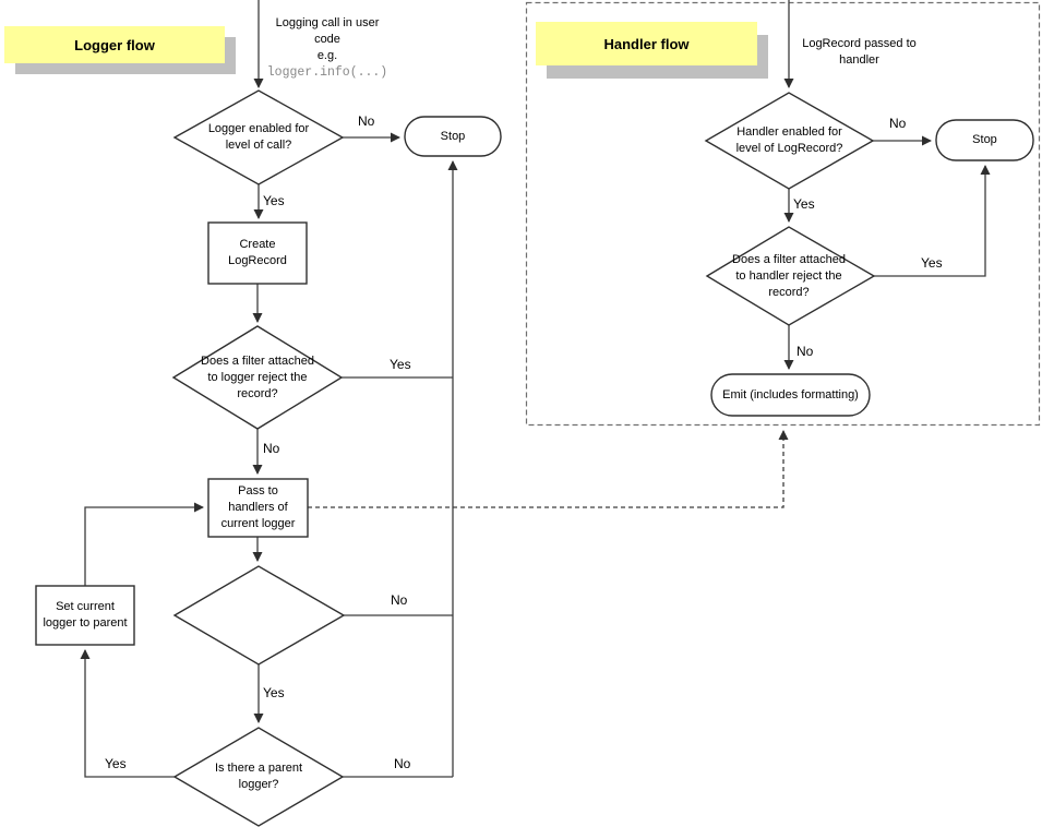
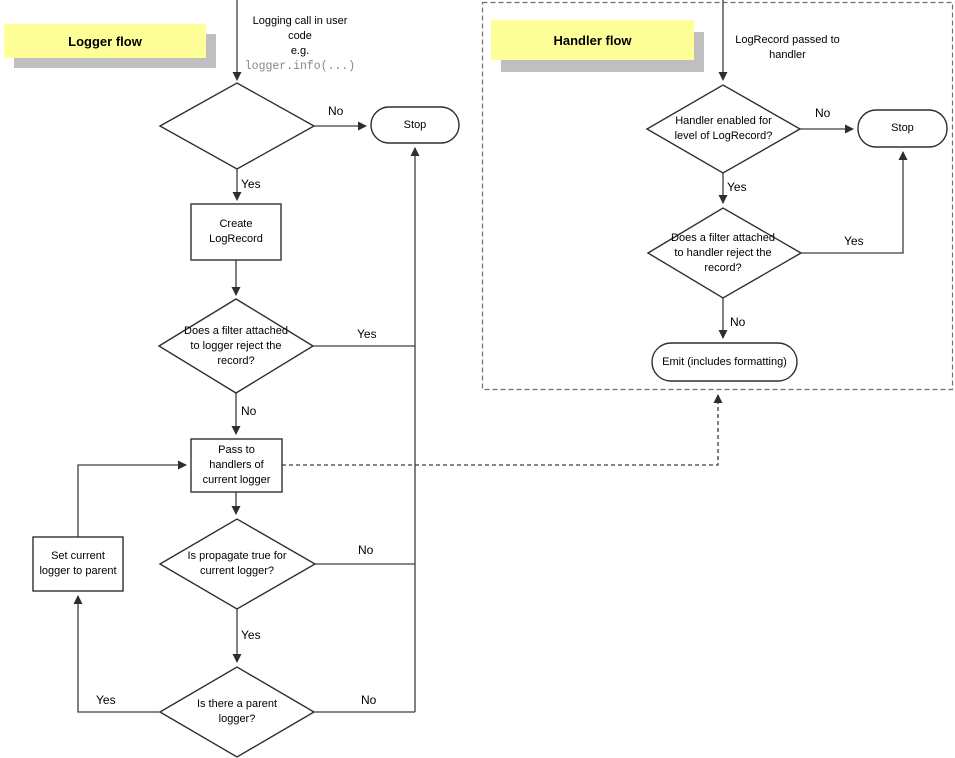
  Logger flow
  Handler flow
  Logging call in user
  code
  e.g.
  logger.info(...)
- Logger enabled for
- level of call?
  Stop
  Create
  LogRecord
  Does a filter attached
  to logger reject the
  record?
  Pass to
  handlers of
  current logger
+ Is propagate true for
+ current logger?
  Is there a parent
  logger?
  Set current
  logger to parent
  No
  Yes
  Yes
  No
  No
  Yes
  Yes
  No
  LogRecord passed to
  handler
  Handler enabled for
  level of LogRecord?
  Stop
  Does a filter attached
  to handler reject the
  record?
  Emit (includes formatting)
  No
  Yes
  Yes
  No
